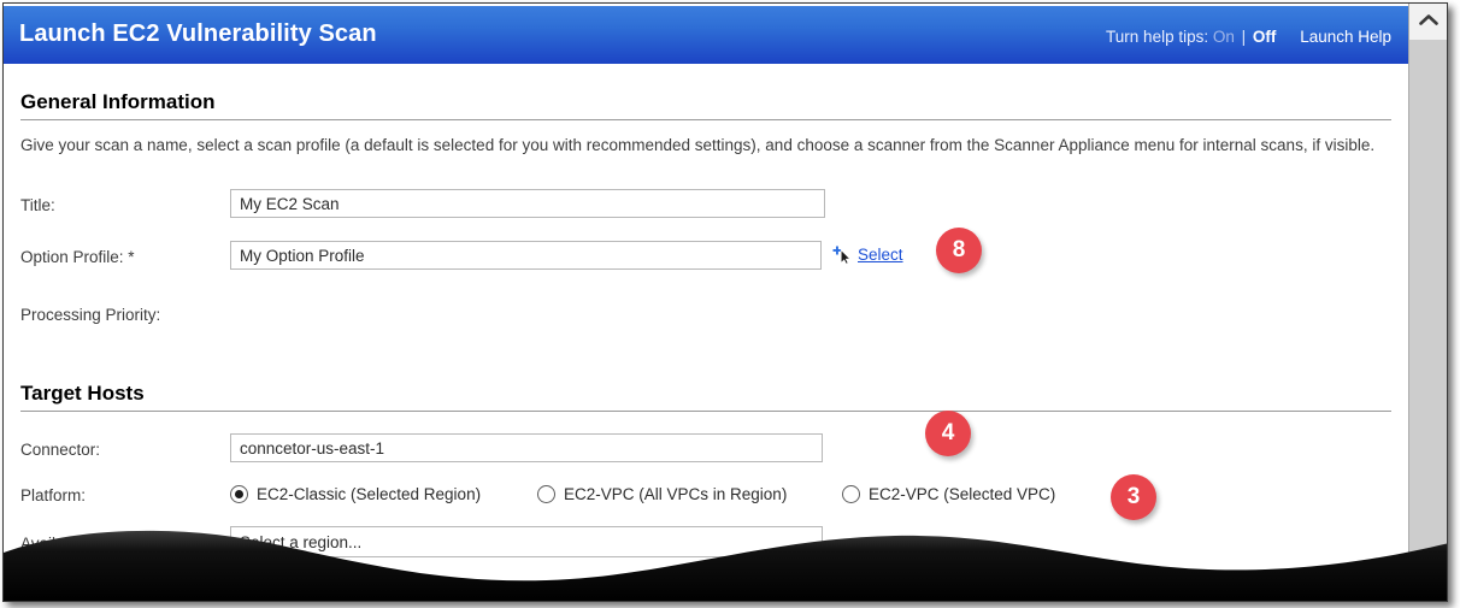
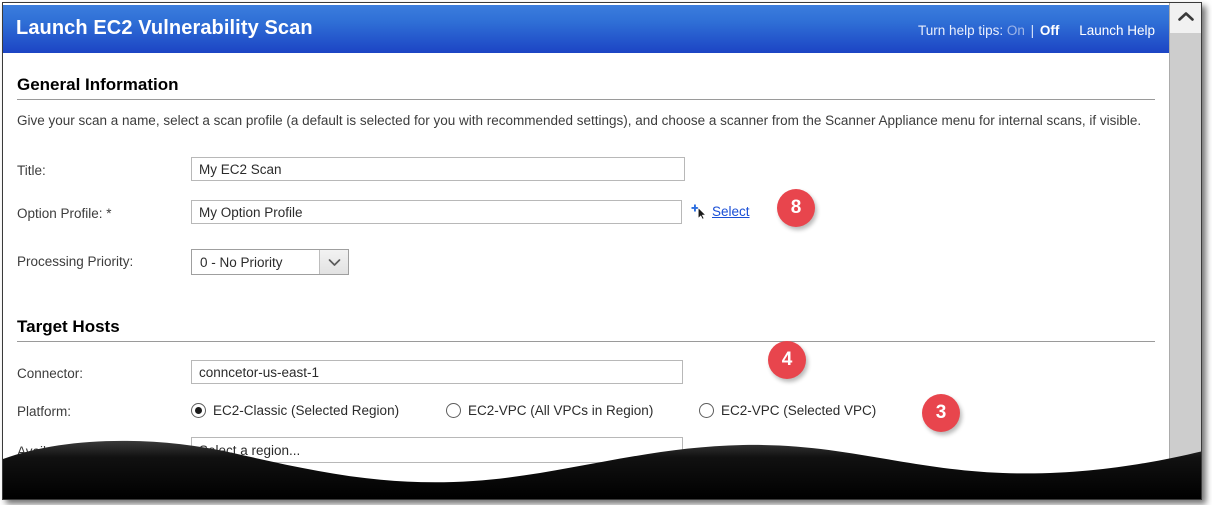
  Launch EC2 Vulnerability Scan
  Turn help tips: On | Off Launch Help
  General Information
  Give your scan a name, select a scan profile (a default is selected for you with recommended settings), and choose a scanner from the Scanner Appliance menu for internal scans, if visible.
  Title:
  My EC2 Scan
  Option Profile: *
  My Option Profile
  Select
  Processing Priority:
+ 0 - No Priority
  Target Hosts
  Connector:
  conncetor-us-east-1
  Platform:
  EC2-Classic (Selected Region)
  EC2-VPC (All VPCs in Region)
  EC2-VPC (Selected VPC)
  ect a region...
  8
  4
  3
